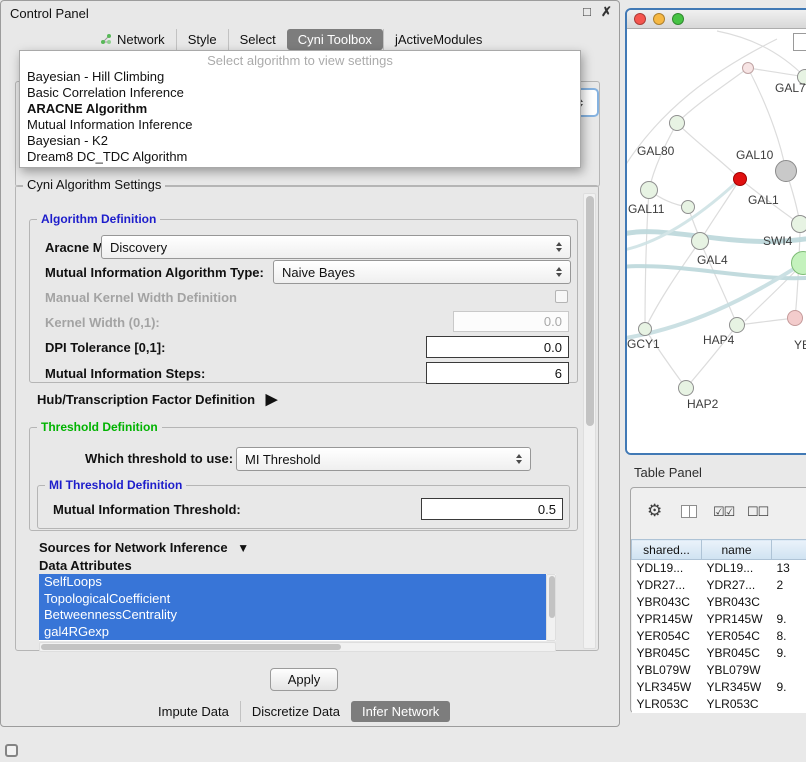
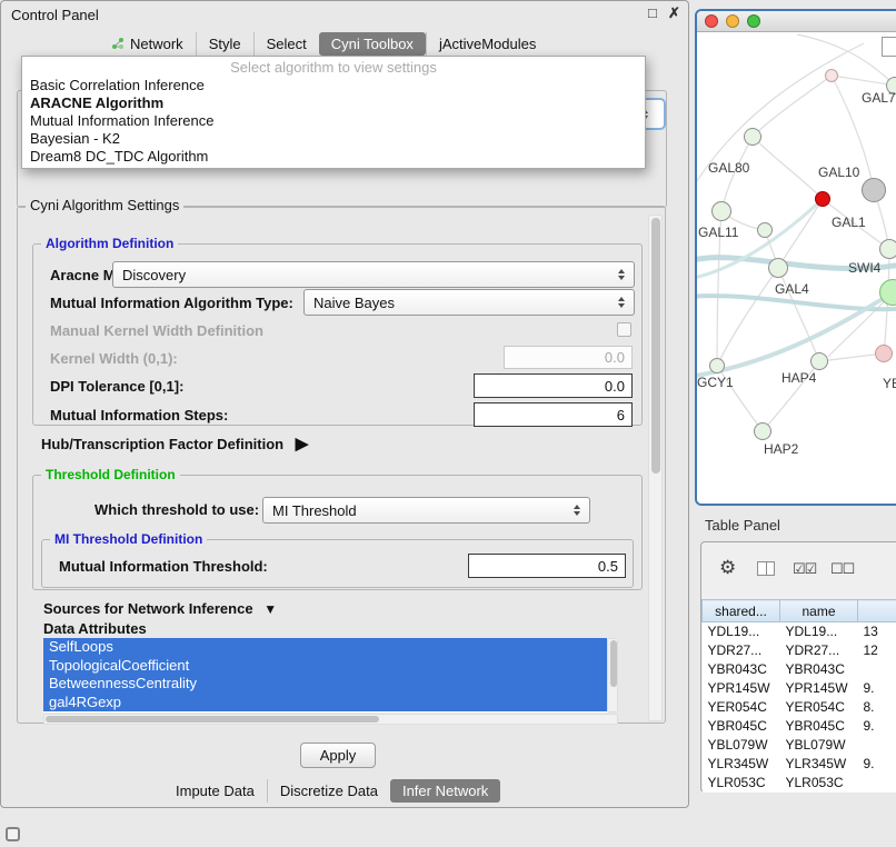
  Control Panel
  □
  ✗
  Network
  Style
  Select
  Cyni Toolbox
  jActiveModules
  Select algorithm to view settings
- Bayesian - Hill Climbing
  Basic Correlation Inference
  ARACNE Algorithm
  Mutual Information Inference
  Bayesian - K2
  Dream8 DC_TDC Algorithm
  Cyni Algorithm Settings
  Algorithm Definition
  Discovery
  Mutual Information Algorithm Type:
  Naive Bayes
  Manual Kernel Width Definition
  Kernel Width (0,1):
  0.0
  DPI Tolerance [0,1]:
  0.0
  Mutual Information Steps:
  6
  Hub/Transcription Factor Definition ▶
  Threshold Definition
  Which threshold to use:
  MI Threshold
  MI Threshold Definition
  Mutual Information Threshold:
  0.5
  Sources for Network Inference ▼
  Data Attributes
  SelfLoops
  TopologicalCoefficient
  BetweennessCentrality
  gal4RGexp
  Apply
  Impute Data
  Discretize Data
  Infer Network
  GAL7
  GAL80
  GAL10
  GAL11
  GAL1
  SWI4
  GAL4
  GCY1
  HAP4
  HAP2
  Table Panel
  ⚙
  ☑☑
  ☐☐
  shared...	name
  YDL19...	YDL19...	13
- YDR27...	YDR27...	2
+ YDR27...	YDR27...	12
  YBR043C	YBR043C
  YPR145W	YPR145W	9.
  YER054C	YER054C	8.
  YBR045C	YBR045C	9.
  YBL079W	YBL079W
  YLR345W	YLR345W	9.
  YLR053C	YLR053C
